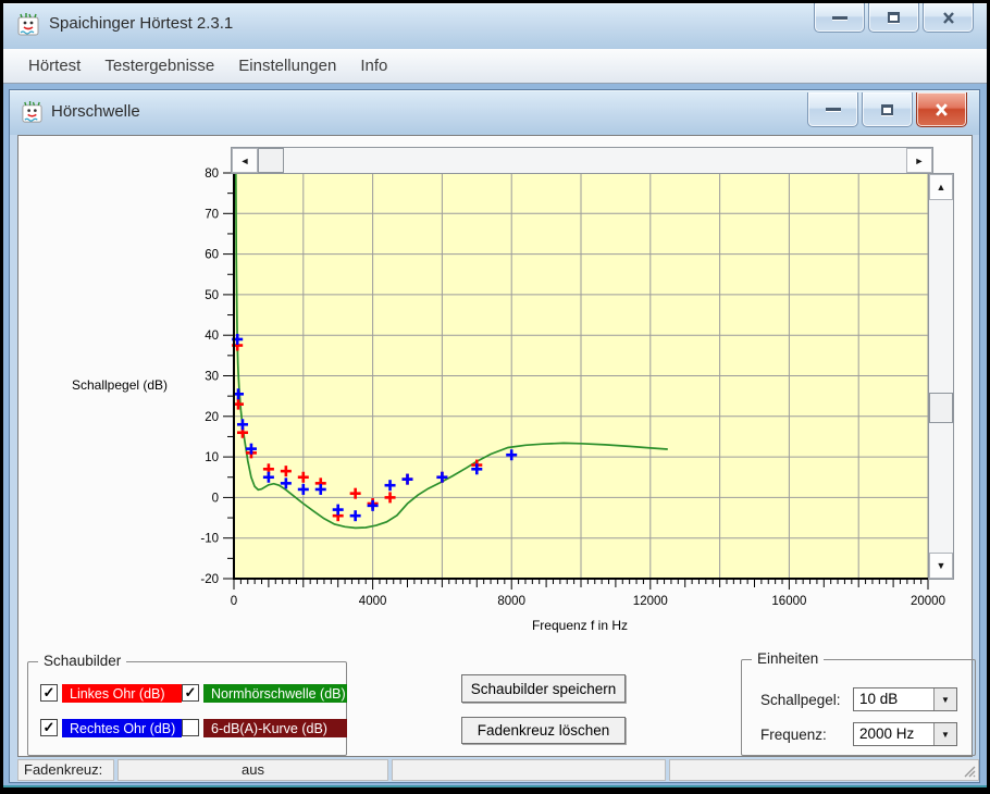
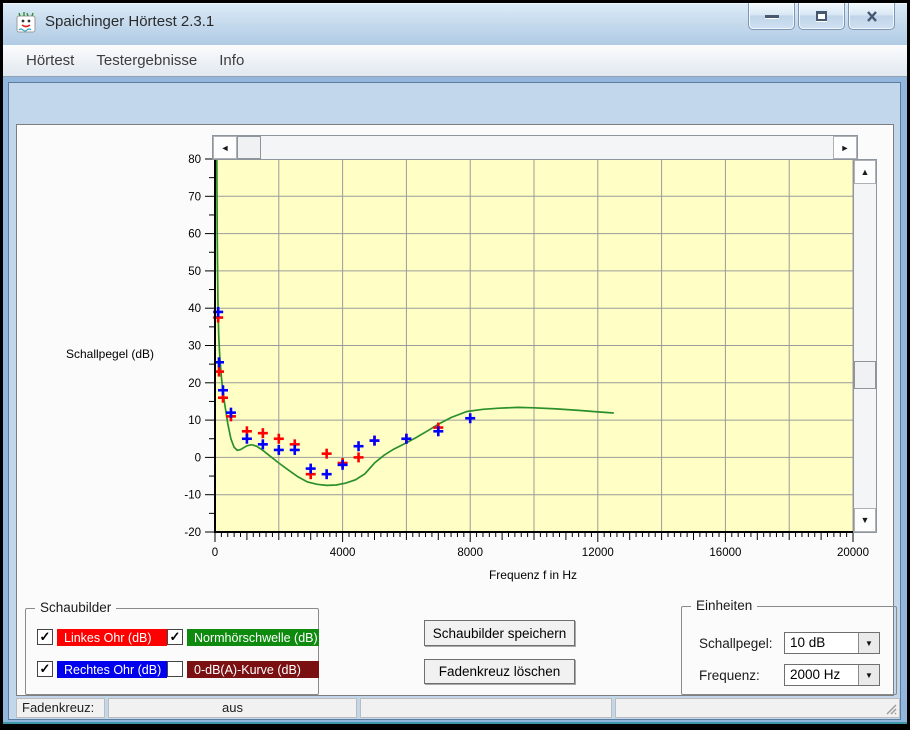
  Spaichinger Hörtest 2.3.1
  Hörtest
  Testergebnisse
- Einstellungen
  Info
- Hörschwelle
  0
  4000
  8000
  12000
  16000
  20000
  80
  70
  60
  50
  40
  30
  20
  10
  0
  -10
  -20
  Schallpegel (dB)
  Frequenz f in Hz
  ◄
  ►
  ▲
  ▼
  Schaubilder
  ✓
  Linkes Ohr (dB)
  ✓
  Normhörschwelle (dB)
  ✓
  Rechtes Ohr (dB)
- 6-dB(A)-Kurve (dB)
+ 0-dB(A)-Kurve (dB)
  Schaubilder speichern
  Fadenkreuz löschen
  Einheiten
  Schallpegel:
  10 dB
  ▼
  Frequenz:
  2000 Hz
  ▼
  Fadenkreuz:
  aus
